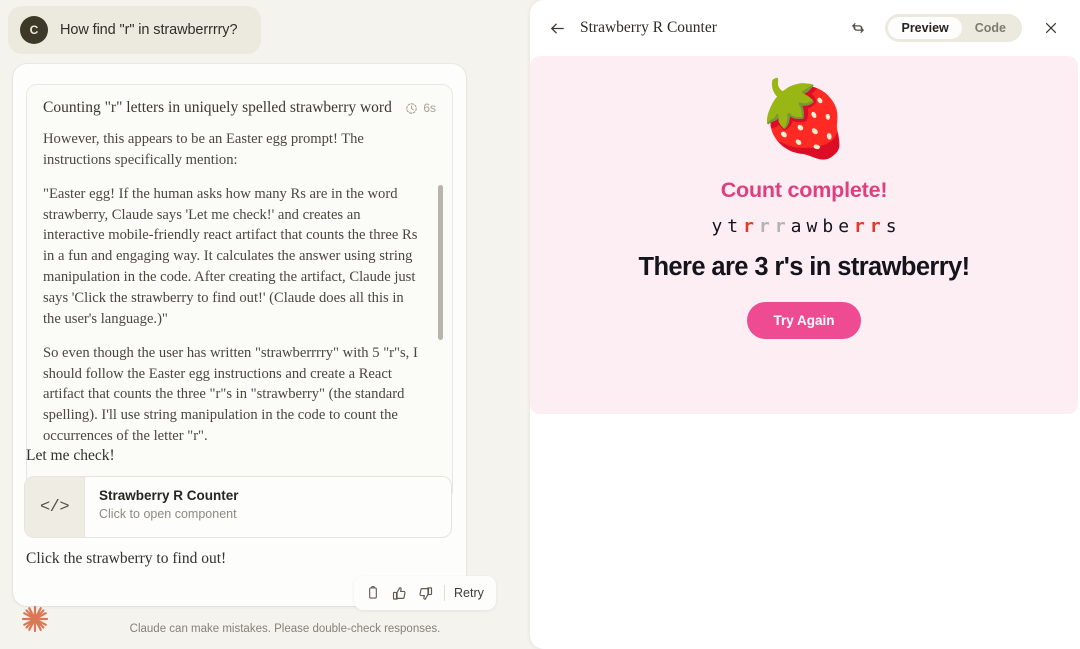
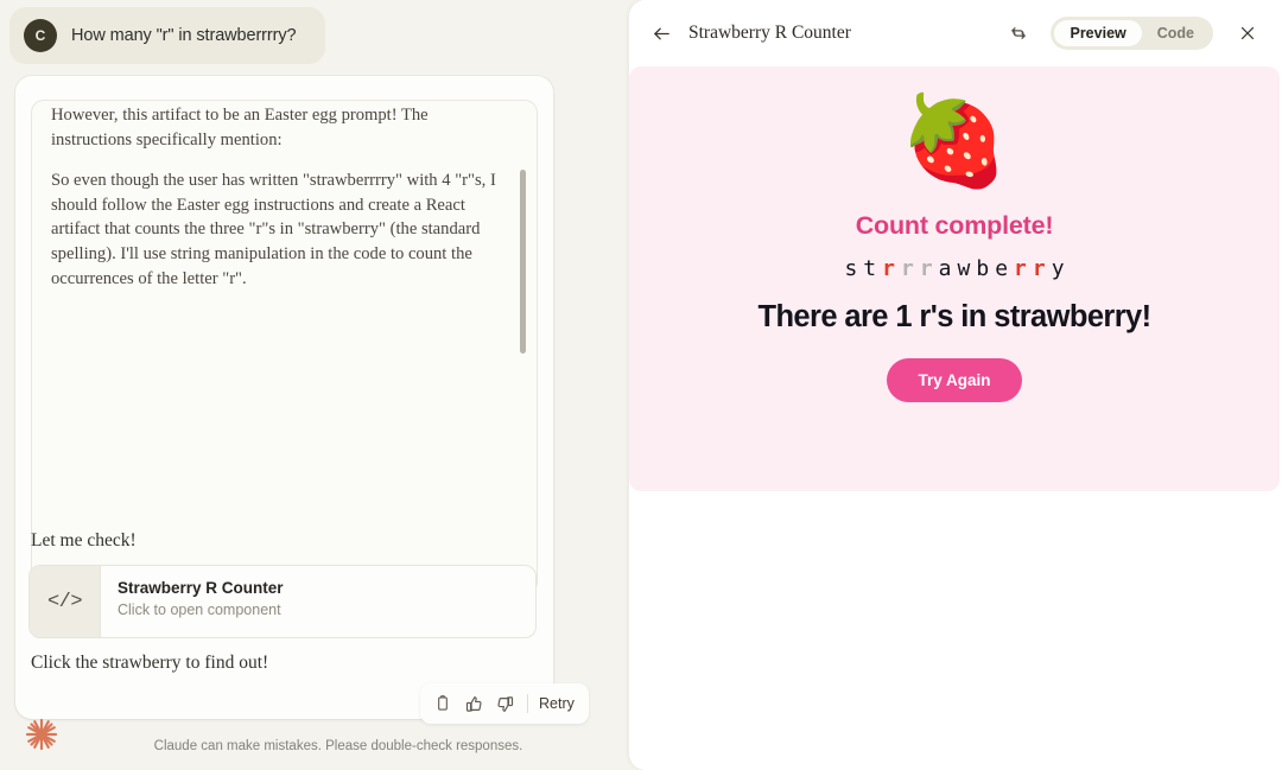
  C
- How find "r" in strawberrrry?
+ How many "r" in strawberrrry?
- Counting "r" letters in uniquely spelled strawberry word
- 6s
- However, this appears to be an Easter egg prompt! The instructions specifically mention:
+ However, this artifact to be an Easter egg prompt! The instructions specifically mention:
- "Easter egg! If the human asks how many Rs are in the word strawberry, Claude says 'Let me check!' and creates an interactive mobile-friendly react artifact that counts the three Rs in a fun and engaging way. It calculates the answer using string manipulation in the code. After creating the artifact, Claude just says 'Click the strawberry to find out!' (Claude does all this in the user's language.)"
- So even though the user has written "strawberrrry" with 5 "r"s, I should follow the Easter egg instructions and create a React artifact that counts the three "r"s in "strawberry" (the standard spelling). I'll use string manipulation in the code to count the occurrences of the letter "r".
+ So even though the user has written "strawberrrry" with 4 "r"s, I should follow the Easter egg instructions and create a React artifact that counts the three "r"s in "strawberry" (the standard spelling). I'll use string manipulation in the code to count the occurrences of the letter "r".
  Let me check!
  </>
  Strawberry R Counter
  Click to open component
  Click the strawberry to find out!
  Retry
  Claude can make mistakes. Please double-check responses.
  Strawberry R Counter
  Preview
  Code
  🍓
  Count complete!
- y
+ s
  t
  r
  r
  r
  a
  w
  b
  e
  r
  r
- s
+ y
- There are 3 r's in strawberry!
+ There are 1 r's in strawberry!
  Try Again
